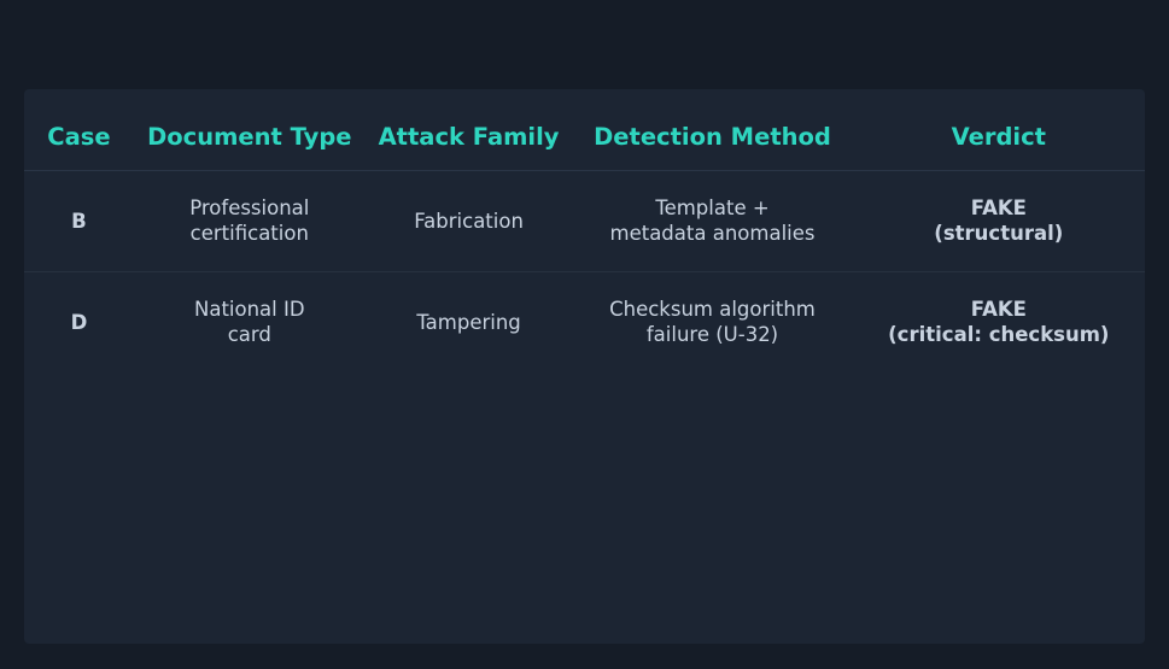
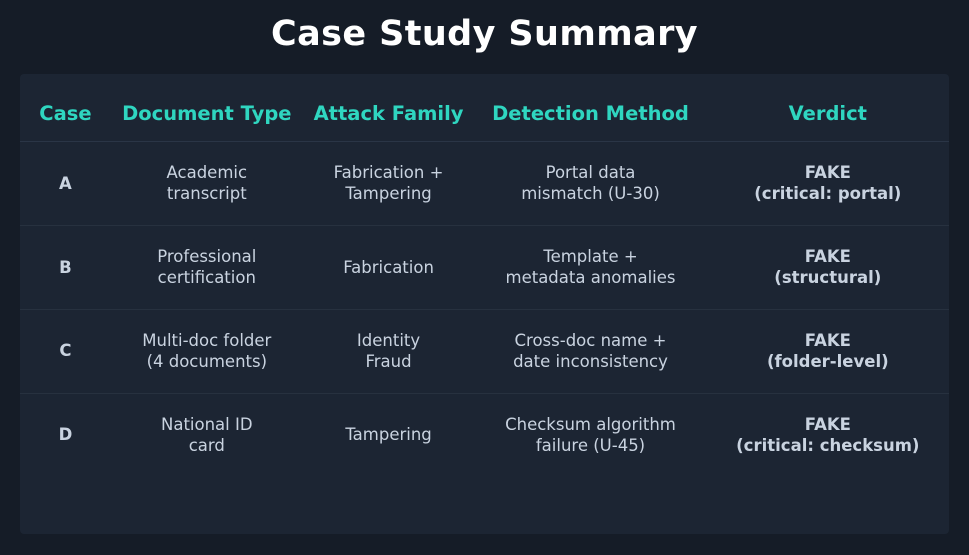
+ Case Study Summary
  Case	Document Type	Attack Family	Detection Method	Verdict
+ A	Academic transcript	Fabrication + Tampering	Portal data mismatch (U-30)	FAKE (critical: portal)
  B	Professional certification	Fabrication	Template + metadata anomalies	FAKE (structural)
+ C	Multi-doc folder (4 documents)	Identity Fraud	Cross-doc name + date inconsistency	FAKE (folder-level)
- D	National ID card	Tampering	Checksum algorithm failure (U-32)	FAKE (critical: checksum)
+ D	National ID card	Tampering	Checksum algorithm failure (U-45)	FAKE (critical: checksum)
